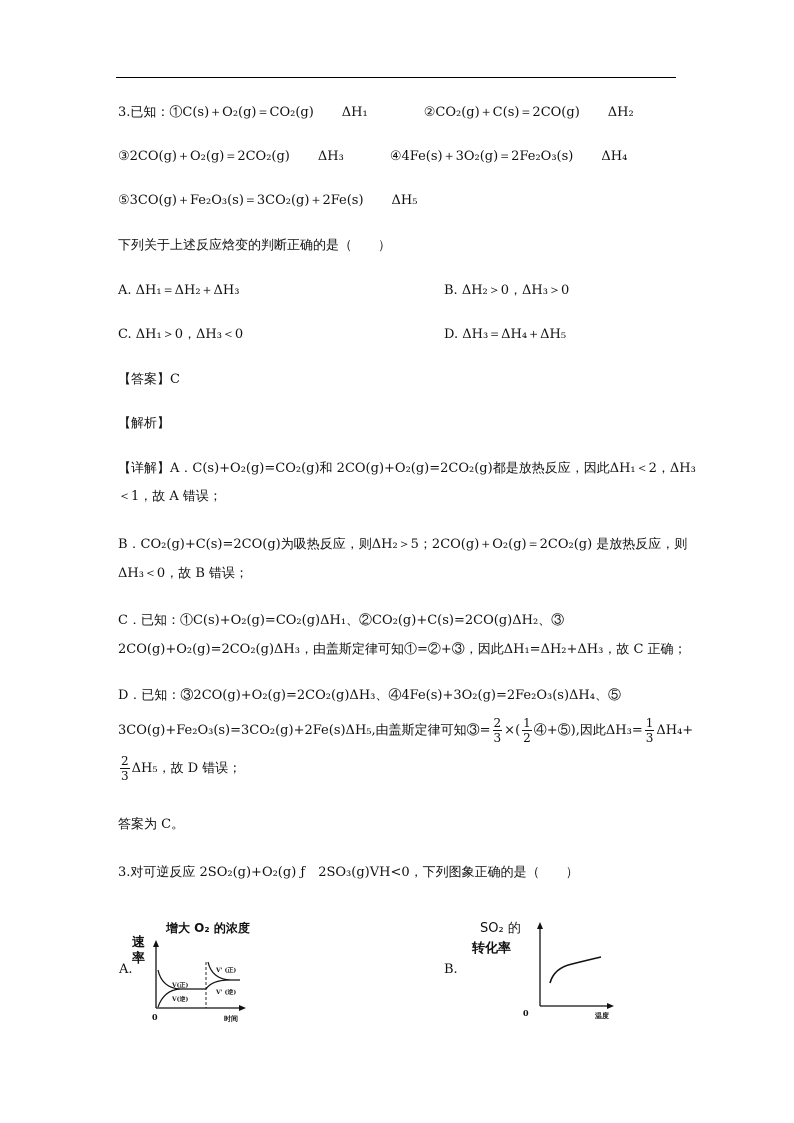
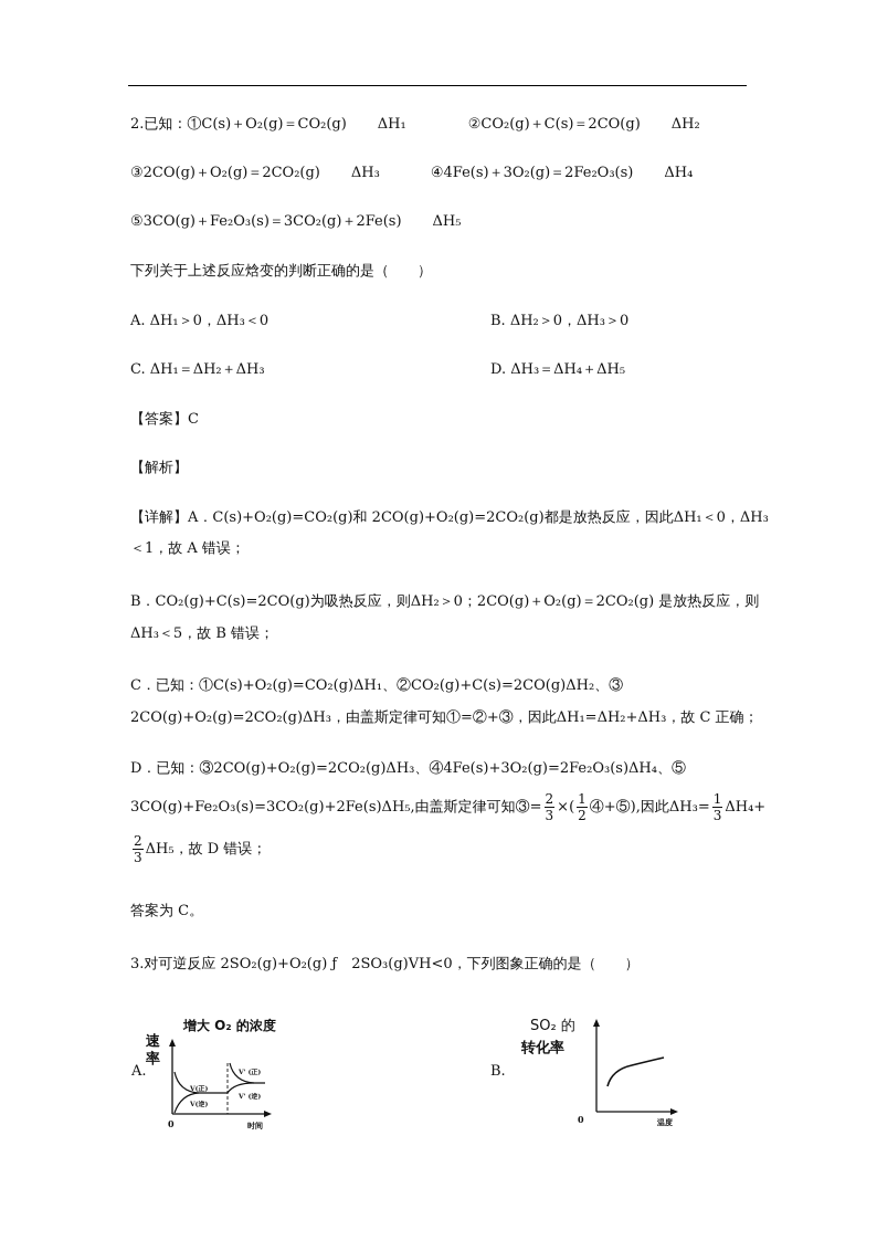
- 3.已知：①C(s)＋O₂(g)＝CO₂(g) ΔH₁ ②CO₂(g)＋C(s)＝2CO(g) ΔH₂
+ 2.已知：①C(s)＋O₂(g)＝CO₂(g) ΔH₁ ②CO₂(g)＋C(s)＝2CO(g) ΔH₂
  ③2CO(g)＋O₂(g)＝2CO₂(g) ΔH₃ ④4Fe(s)＋3O₂(g)＝2Fe₂O₃(s) ΔH₄
  ⑤3CO(g)＋Fe₂O₃(s)＝3CO₂(g)＋2Fe(s) ΔH₅
  下列关于上述反应焓变的判断正确的是（ ）
- A. ΔH₁＝ΔH₂＋ΔH₃
+ A. ΔH₁＞0，ΔH₃＜0
  B. ΔH₂＞0，ΔH₃＞0
- C. ΔH₁＞0，ΔH₃＜0
+ C. ΔH₁＝ΔH₂＋ΔH₃
  D. ΔH₃＝ΔH₄＋ΔH₅
  【答案】C
  【解析】
- 【详解】A．C(s)+O₂(g)=CO₂(g)和 2CO(g)+O₂(g)=2CO₂(g)都是放热反应，因此ΔH₁＜2，ΔH₃
+ 【详解】A．C(s)+O₂(g)=CO₂(g)和 2CO(g)+O₂(g)=2CO₂(g)都是放热反应，因此ΔH₁＜0，ΔH₃
  ＜1，故 A 错误；
- B．CO₂(g)+C(s)=2CO(g)为吸热反应，则ΔH₂＞5；2CO(g)＋O₂(g)＝2CO₂(g) 是放热反应，则
+ B．CO₂(g)+C(s)=2CO(g)为吸热反应，则ΔH₂＞0；2CO(g)＋O₂(g)＝2CO₂(g) 是放热反应，则
- ΔH₃＜0，故 B 错误；
+ ΔH₃＜5，故 B 错误；
  C．已知：①C(s)+O₂(g)=CO₂(g)ΔH₁、②CO₂(g)+C(s)=2CO(g)ΔH₂、③
  2CO(g)+O₂(g)=2CO₂(g)ΔH₃，由盖斯定律可知①=②+③，因此ΔH₁=ΔH₂+ΔH₃，故 C 正确；
  D．已知：③2CO(g)+O₂(g)=2CO₂(g)ΔH₃、④4Fe(s)+3O₂(g)=2Fe₂O₃(s)ΔH₄、⑤
  3CO(g)+Fe₂O₃(s)=3CO₂(g)+2Fe(s)ΔH₅,由盖斯定律可知③=
  2
  3
  ×(
  1
  2
  ④+⑤),因此ΔH₃=
  1
  3
  ΔH₄+
  2
  3
  ΔH₅，故 D 错误；
  答案为 C。
  3.对可逆反应 2SO₂(g)+O₂(g) ƒ 2SO₃(g)VH<0，下列图象正确的是（ ）
  A.
  增大 O₂ 的浓度
  速
  率
  0
  时间
  B.
  SO₂ 的
  转化率
  0
  温度
